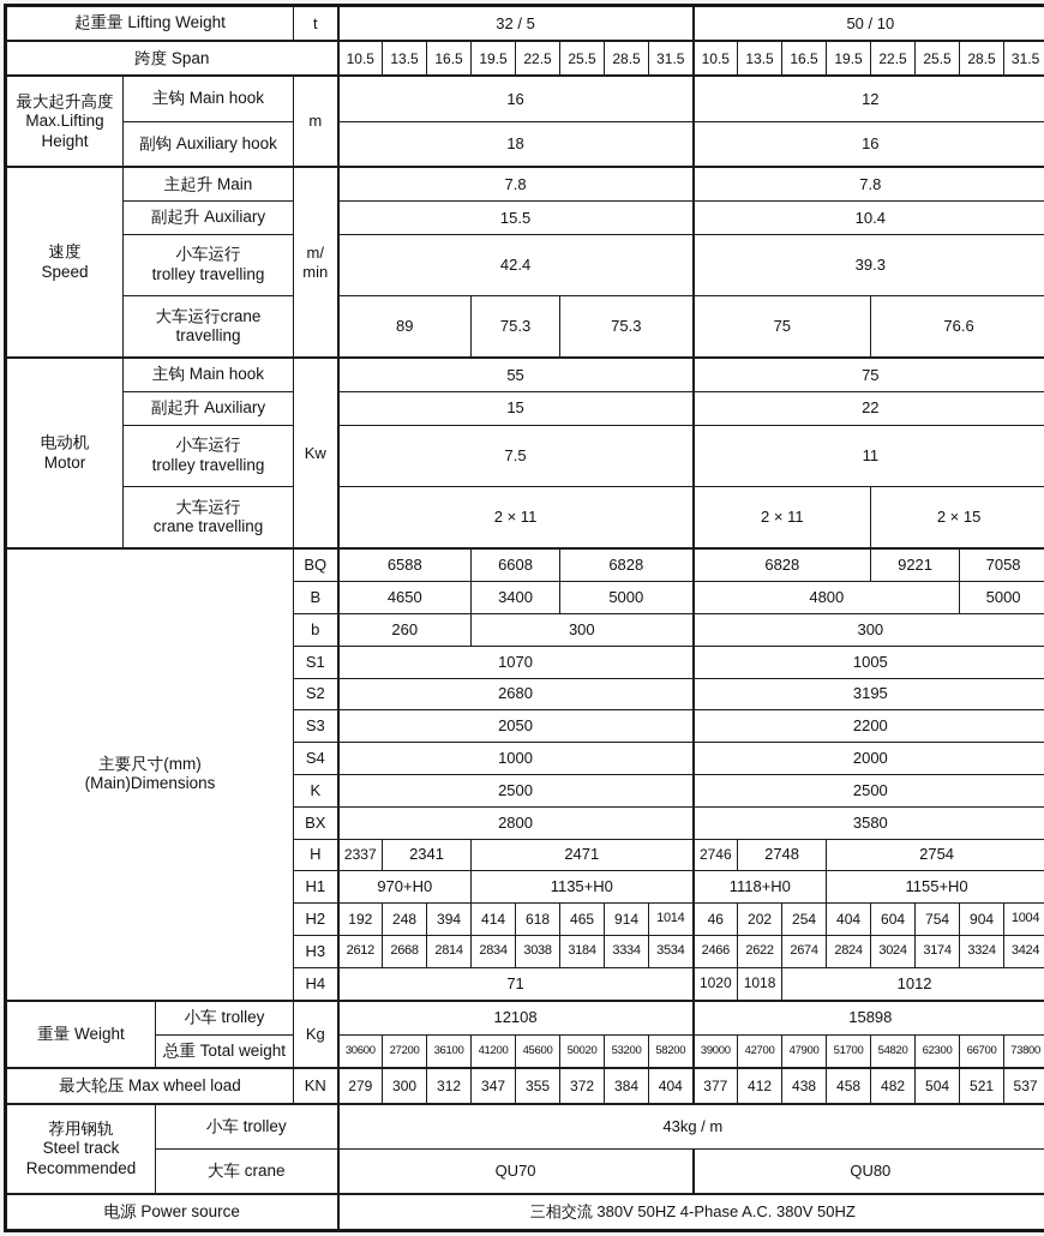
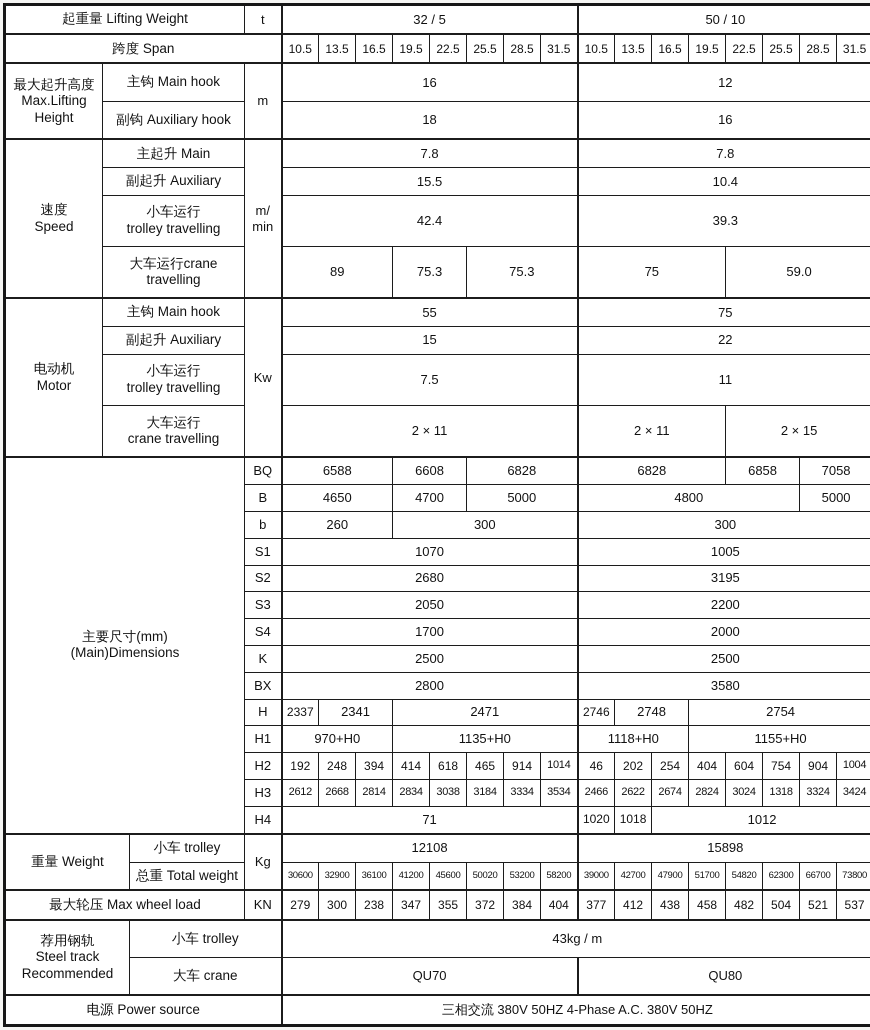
  起重量 Lifting Weight	t	32 / 5	50 / 10
  跨度 Span	10.5	13.5	16.5	19.5	22.5	25.5	28.5	31.5	10.5	13.5	16.5	19.5	22.5	25.5	28.5	31.5
  最大起升高度 Max.Lifting Height	主钩 Main hook	m	16	12
  副钩 Auxiliary hook	18	16
  速度 Speed	主起升 Main	m/ min	7.8	7.8
  副起升 Auxiliary	15.5	10.4
  小车运行 trolley travelling	42.4	39.3
- 大车运行crane travelling	89	75.3	75.3	75	76.6
+ 大车运行crane travelling	89	75.3	75.3	75	59.0
  电动机 Motor	主钩 Main hook	Kw	55	75
  副起升 Auxiliary	15	22
  小车运行 trolley travelling	7.5	11
  大车运行 crane travelling	2 × 11	2 × 11	2 × 15
- 主要尺寸(mm) (Main)Dimensions	BQ	6588	6608	6828	6828	9221	7058
+ 主要尺寸(mm) (Main)Dimensions	BQ	6588	6608	6828	6828	6858	7058
- B	4650	3400	5000	4800	5000
+ B	4650	4700	5000	4800	5000
  b	260	300	300
  S1	1070	1005
  S2	2680	3195
  S3	2050	2200
- S4	1000	2000
+ S4	1700	2000
  K	2500	2500
  BX	2800	3580
  H	2337	2341	2471	2746	2748	2754
  H1	970+H0	1135+H0	1118+H0	1155+H0
  H2	192	248	394	414	618	465	914	1014	46	202	254	404	604	754	904	1004
- H3	2612	2668	2814	2834	3038	3184	3334	3534	2466	2622	2674	2824	3024	3174	3324	3424
+ H3	2612	2668	2814	2834	3038	3184	3334	3534	2466	2622	2674	2824	3024	1318	3324	3424
  H4	71	1020	1018	1012
  重量 Weight	小车 trolley	Kg	12108	15898
- 总重 Total weight	30600	27200	36100	41200	45600	50020	53200	58200	39000	42700	47900	51700	54820	62300	66700	73800
+ 总重 Total weight	30600	32900	36100	41200	45600	50020	53200	58200	39000	42700	47900	51700	54820	62300	66700	73800
- 最大轮压 Max wheel load	KN	279	300	312	347	355	372	384	404	377	412	438	458	482	504	521	537
+ 最大轮压 Max wheel load	KN	279	300	238	347	355	372	384	404	377	412	438	458	482	504	521	537
  荐用钢轨 Steel track Recommended	小车 trolley	43kg / m
  大车 crane	QU70	QU80
  电源 Power source	三相交流 380V 50HZ 4-Phase A.C. 380V 50HZ
